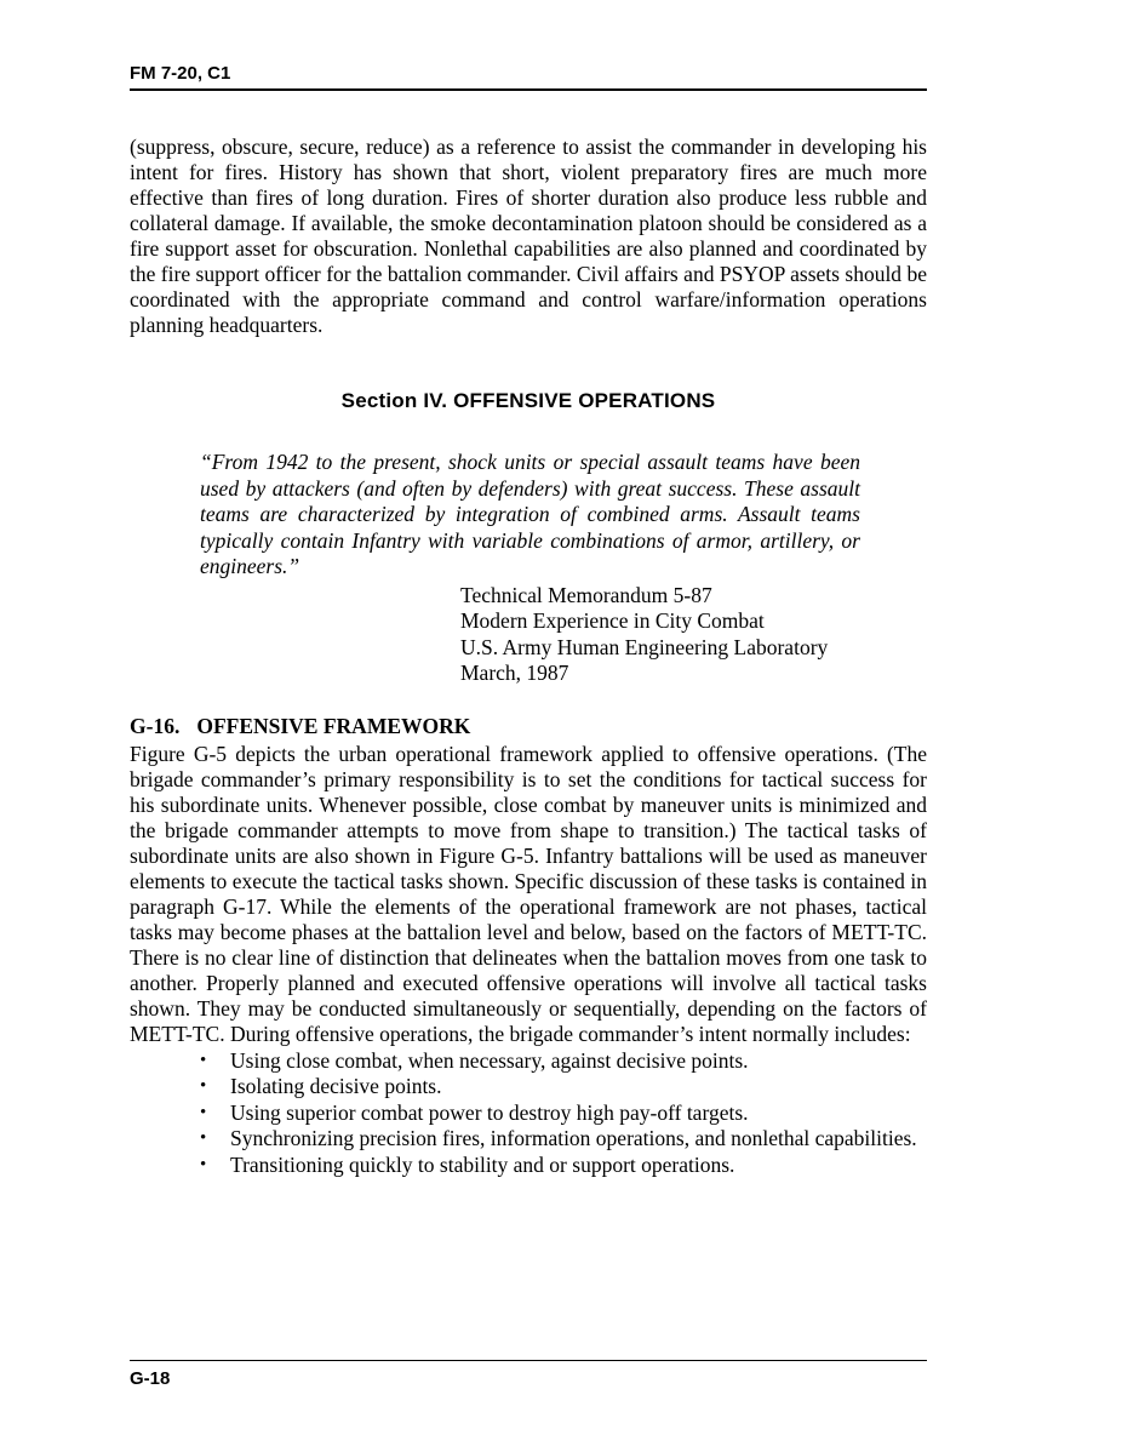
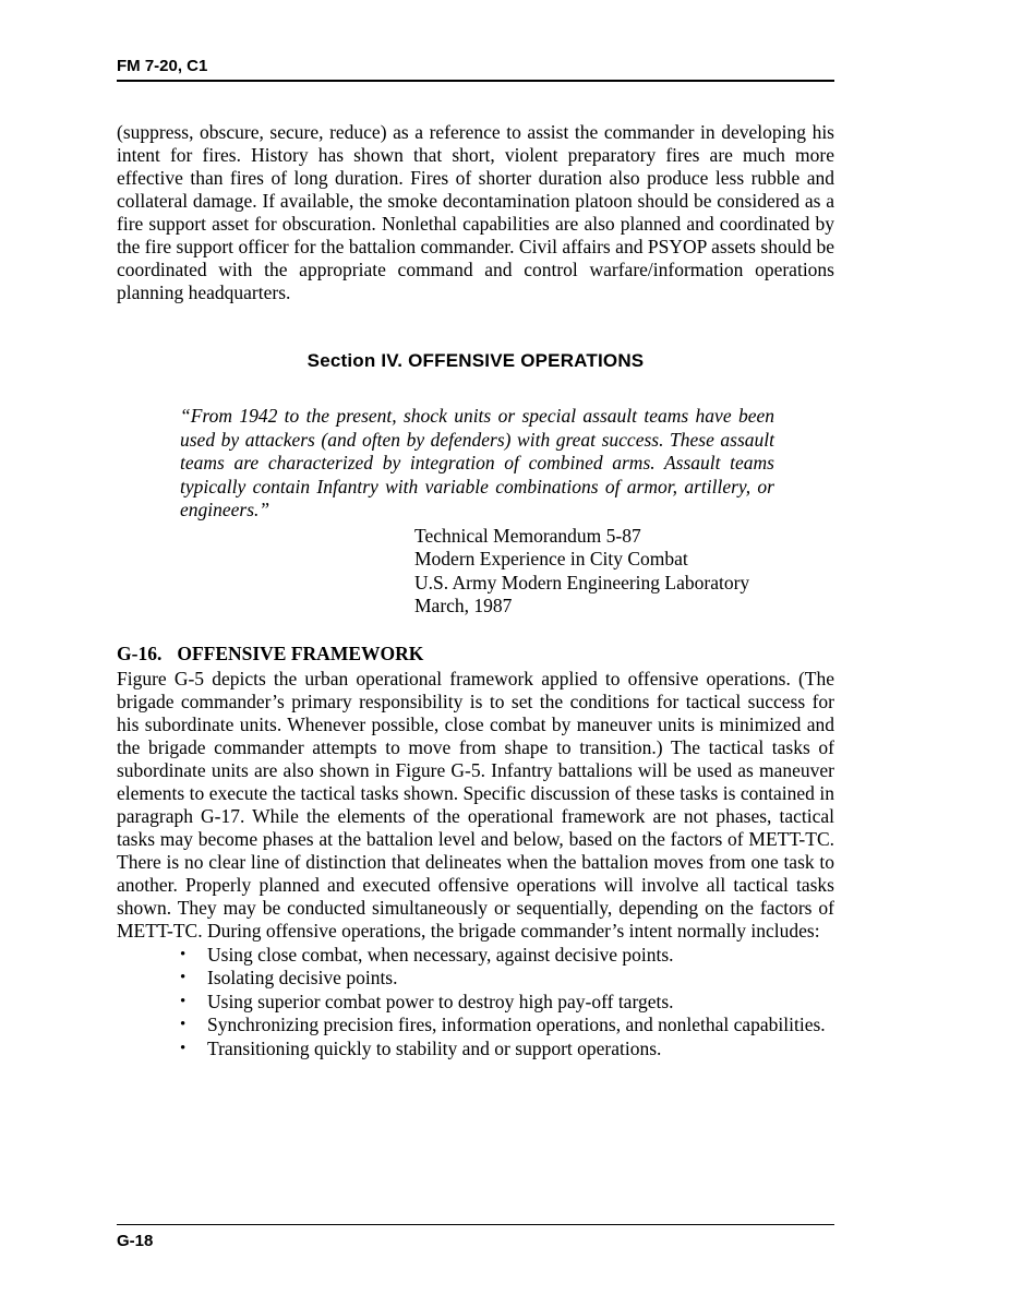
  FM 7-20, C1
  (suppress, obscure, secure, reduce) as a reference to assist the commander in developing his intent for fires. History has shown that short, violent preparatory fires are much more effective than fires of long duration. Fires of shorter duration also produce less rubble and collateral damage. If available, the smoke decontamination platoon should be considered as a fire support asset for obscuration. Nonlethal capabilities are also planned and coordinated by the fire support officer for the battalion commander. Civil affairs and PSYOP assets should be coordinated with the appropriate command and control warfare/information operations planning headquarters.
  Section IV. OFFENSIVE OPERATIONS
  “From 1942 to the present, shock units or special assault teams have been used by attackers (and often by defenders) with great success. These assault teams are characterized by integration of combined arms. Assault teams typically contain Infantry with variable combinations of armor, artillery, or engineers.”
  Technical Memorandum 5-87
  Modern Experience in City Combat
- U.S. Army Human Engineering Laboratory
+ U.S. Army Modern Engineering Laboratory
  March, 1987
  G-16. OFFENSIVE FRAMEWORK
  Figure G-5 depicts the urban operational framework applied to offensive operations. (The brigade commander’s primary responsibility is to set the conditions for tactical success for his subordinate units. Whenever possible, close combat by maneuver units is minimized and the brigade commander attempts to move from shape to transition.) The tactical tasks of subordinate units are also shown in Figure G-5. Infantry battalions will be used as maneuver elements to execute the tactical tasks shown. Specific discussion of these tasks is contained in paragraph G-17. While the elements of the operational framework are not phases, tactical tasks may become phases at the battalion level and below, based on the factors of METT-TC. There is no clear line of distinction that delineates when the battalion moves from one task to another. Properly planned and executed offensive operations will involve all tactical tasks shown. They may be conducted simultaneously or sequentially, depending on the factors of METT-TC. During offensive operations, the brigade commander’s intent normally includes:
  •
  Using close combat, when necessary, against decisive points.
  •
  Isolating decisive points.
  •
  Using superior combat power to destroy high pay-off targets.
  •
  Synchronizing precision fires, information operations, and nonlethal capabilities.
  •
  Transitioning quickly to stability and or support operations.
  G-18
